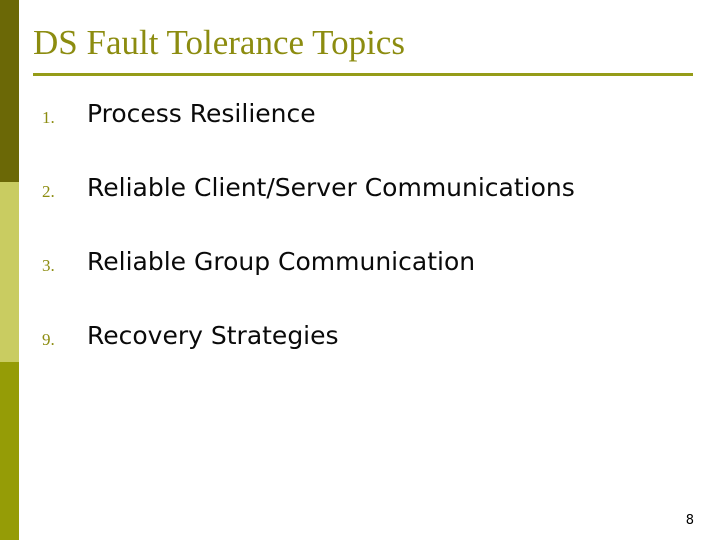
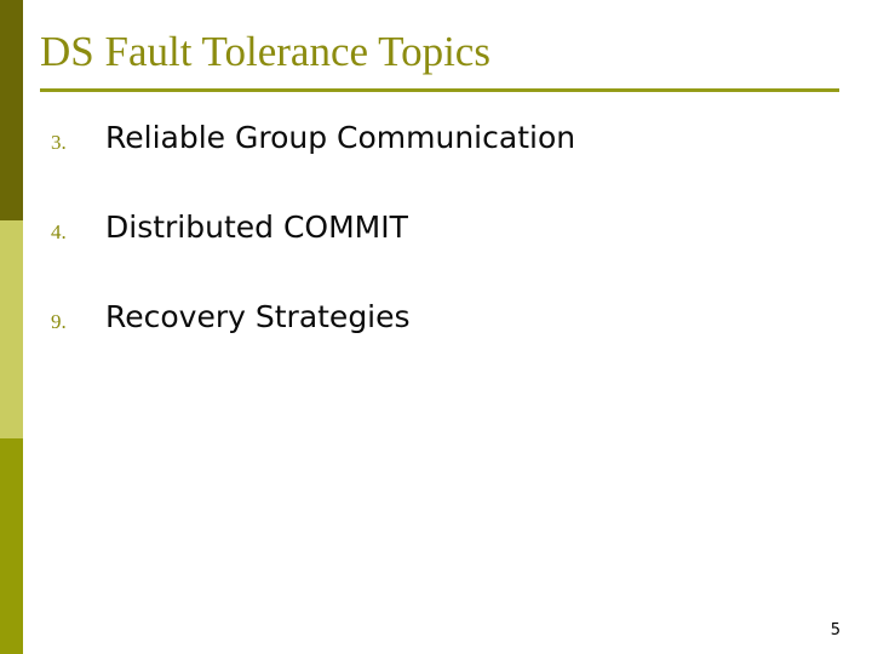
  DS Fault Tolerance Topics
- 1.
- Process Resilience
- 2.
- Reliable Client/Server Communications
  3.
  Reliable Group Communication
+ 4.
+ Distributed COMMIT
  9.
  Recovery Strategies
- 8
+ 5
